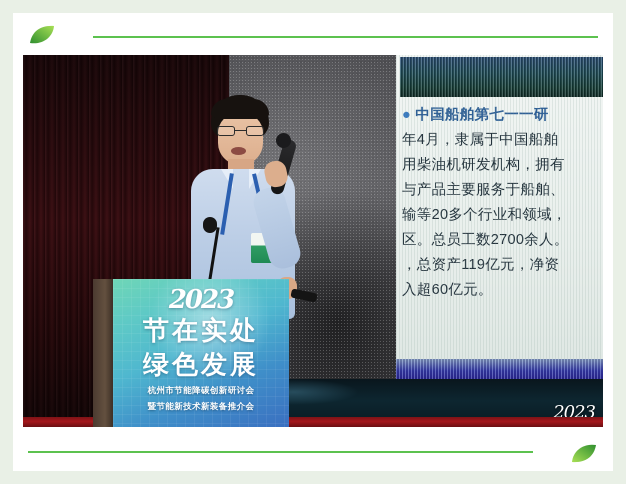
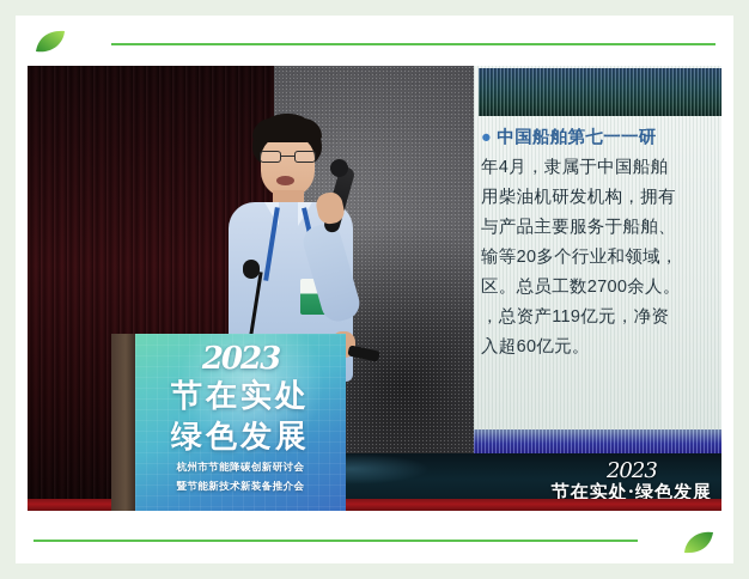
  2023
+ 节在实处·绿色发展
  2023
  节在实处
  绿色发展
  杭州市节能降碳创新研讨会
  暨节能新技术新装备推介会
